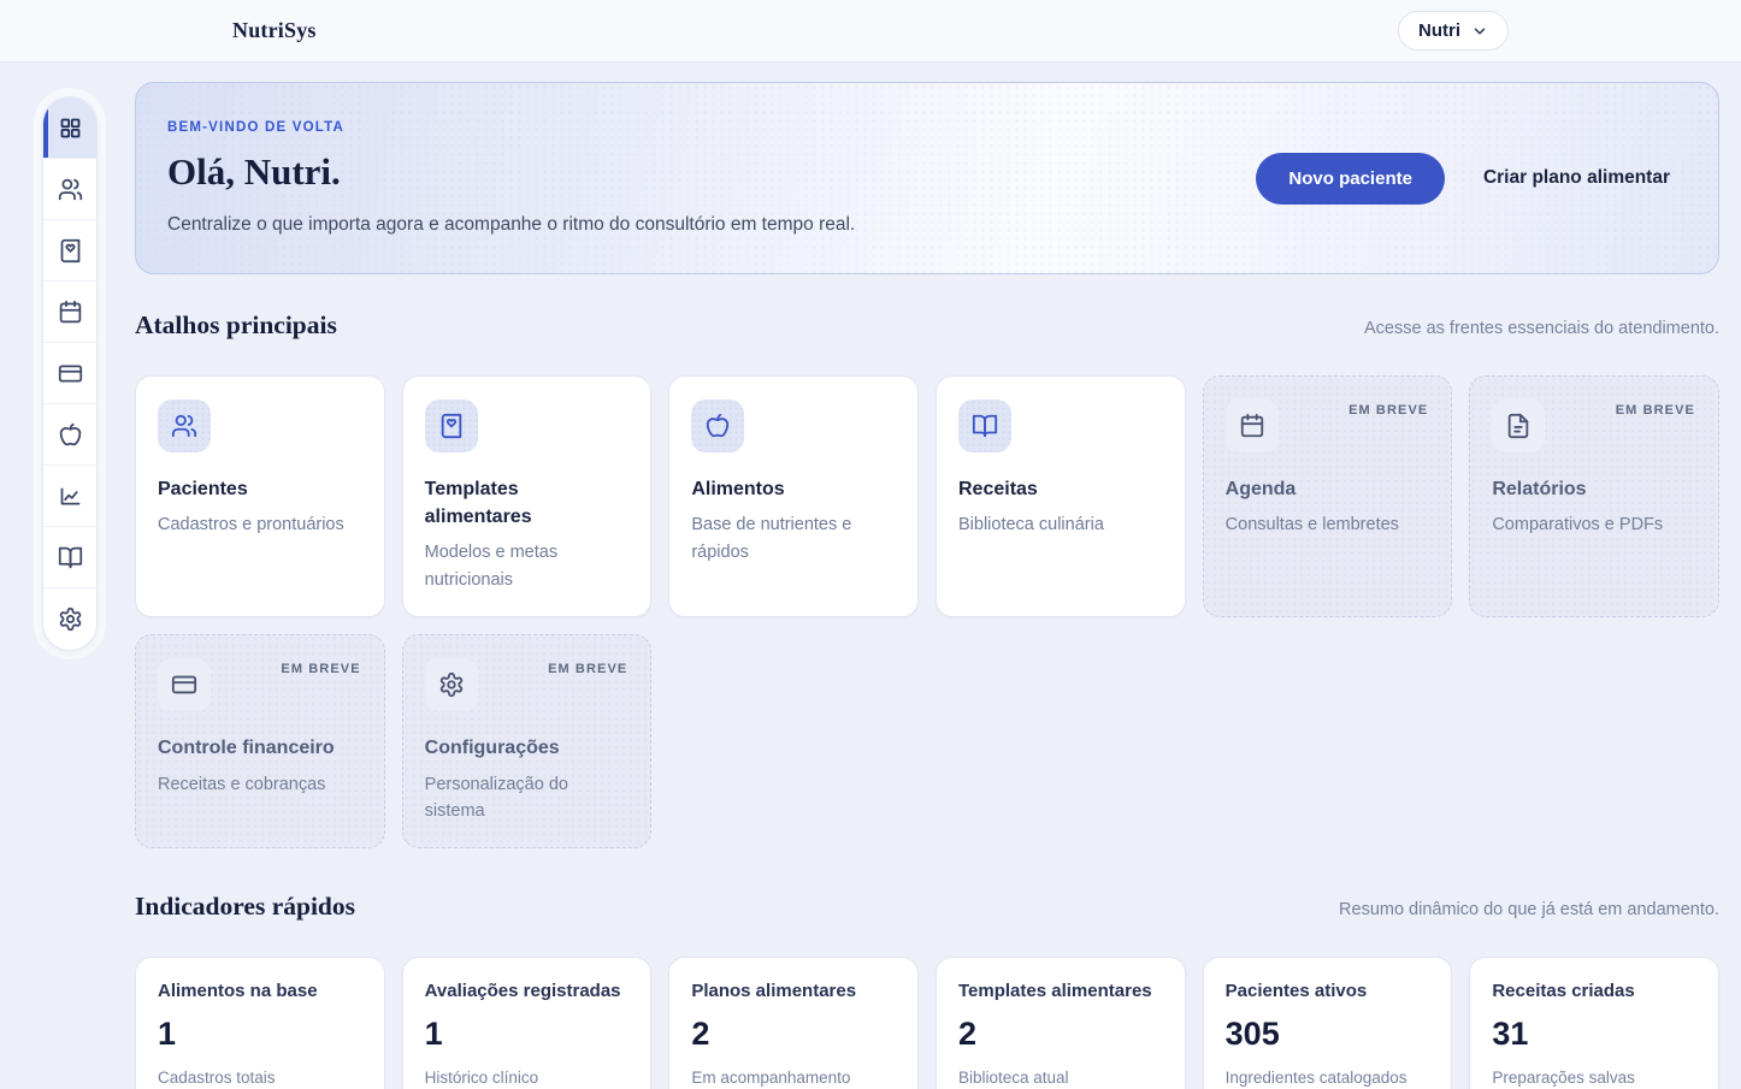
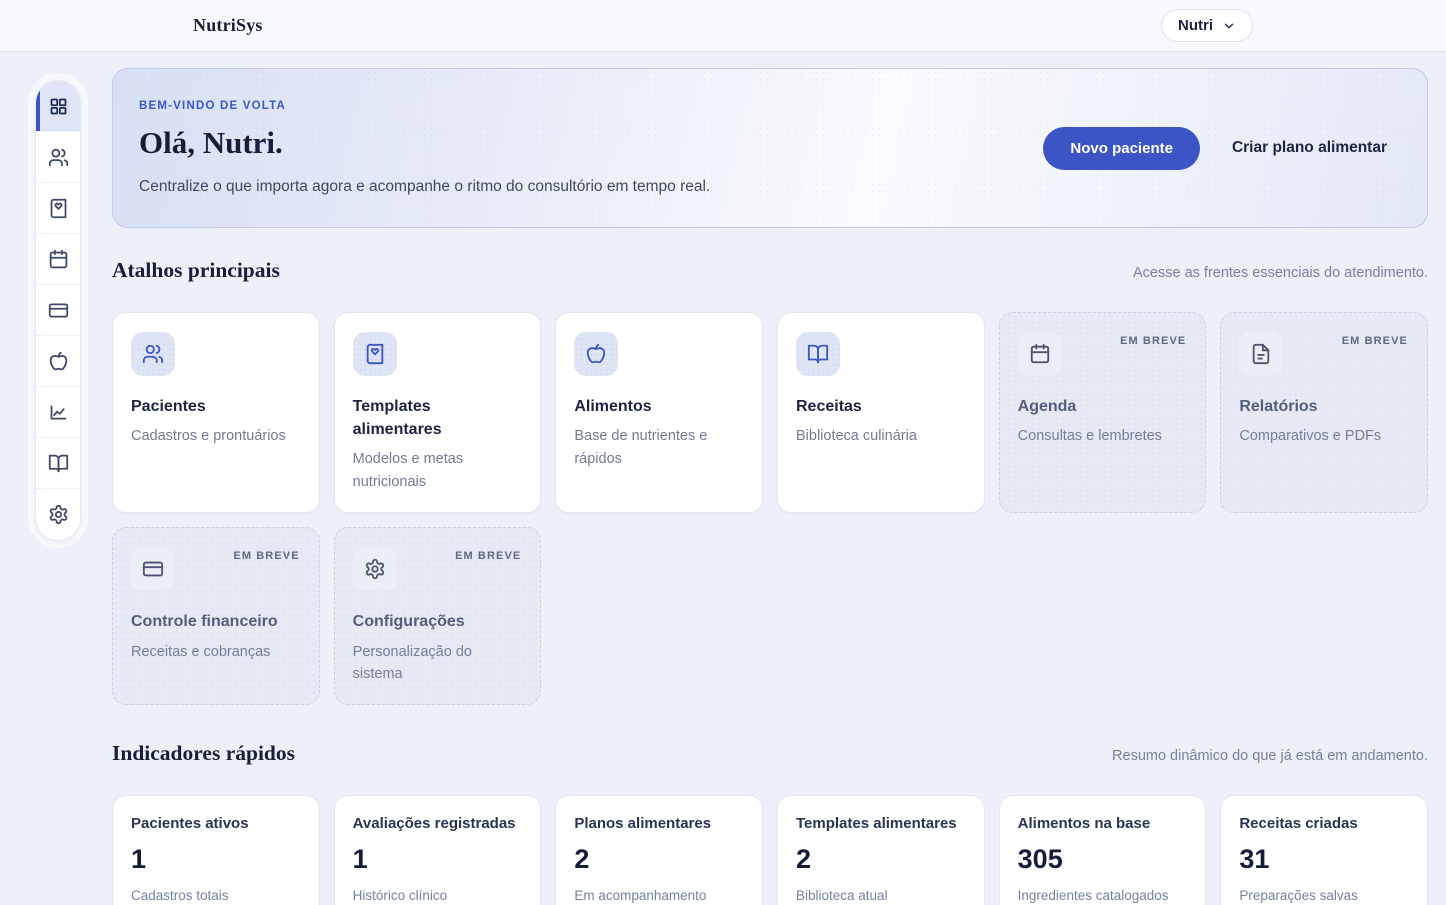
  NutriSys
  Nutri
  BEM-VINDO DE VOLTA
  Olá, Nutri.
  Centralize o que importa agora e acompanhe o ritmo do consultório em tempo real.
  Novo paciente
  Criar plano alimentar
  Atalhos principais
  Acesse as frentes essenciais do atendimento.
  Pacientes
  Cadastros e prontuários
  Templates alimentares
  Modelos e metas nutricionais
  Alimentos
  Base de nutrientes e rápidos
  Receitas
  Biblioteca culinária
  EM BREVE
  Agenda
  Consultas e lembretes
  EM BREVE
  Relatórios
  Comparativos e PDFs
  EM BREVE
  Controle financeiro
  Receitas e cobranças
  EM BREVE
  Configurações
  Personalização do sistema
  Indicadores rápidos
  Resumo dinâmico do que já está em andamento.
- Alimentos na base
+ Pacientes ativos
  1
  Cadastros totais
  Avaliações registradas
  1
  Histórico clínico
  Planos alimentares
  2
  Em acompanhamento
  Templates alimentares
  2
  Biblioteca atual
- Pacientes ativos
+ Alimentos na base
  305
  Ingredientes catalogados
  Receitas criadas
  31
  Preparações salvas
